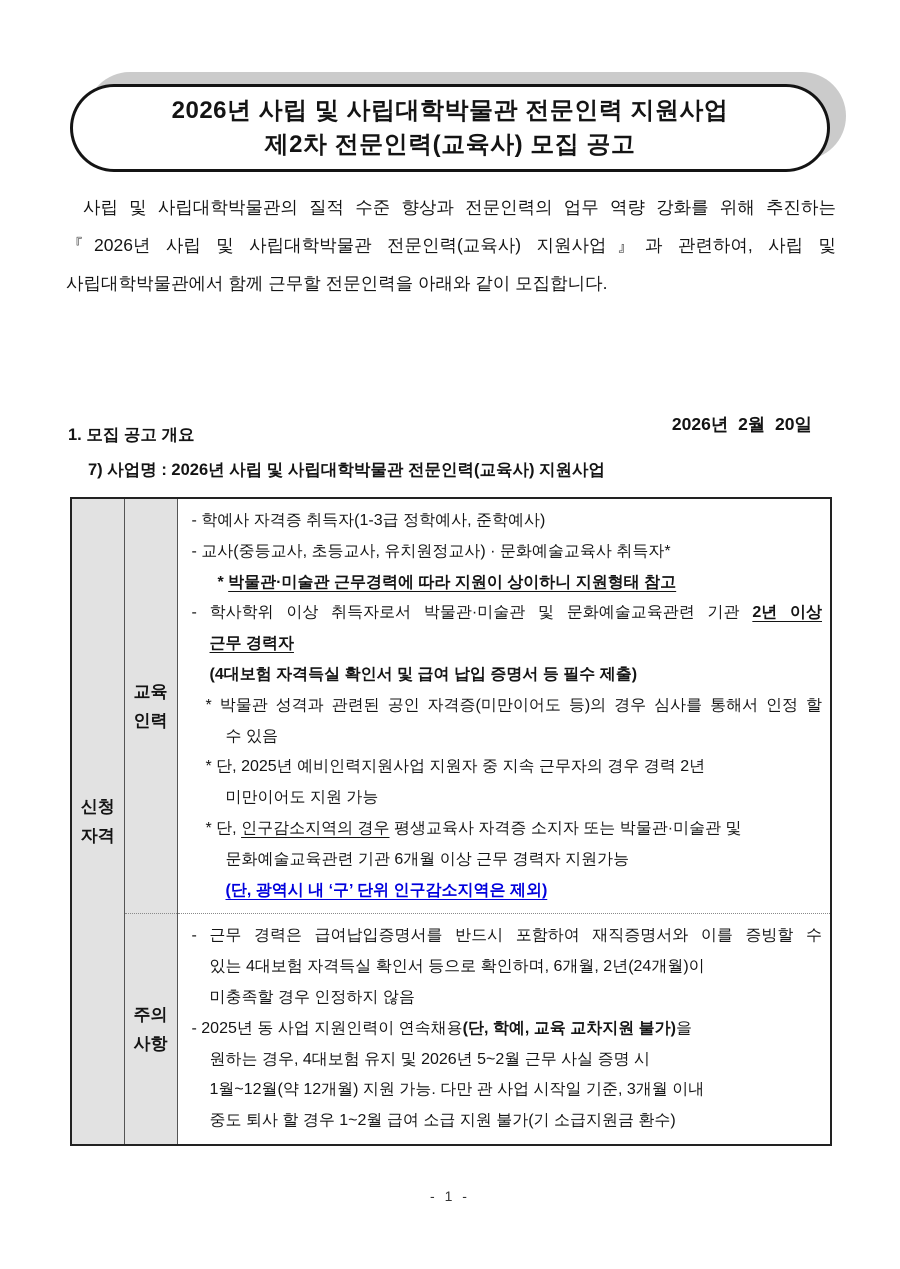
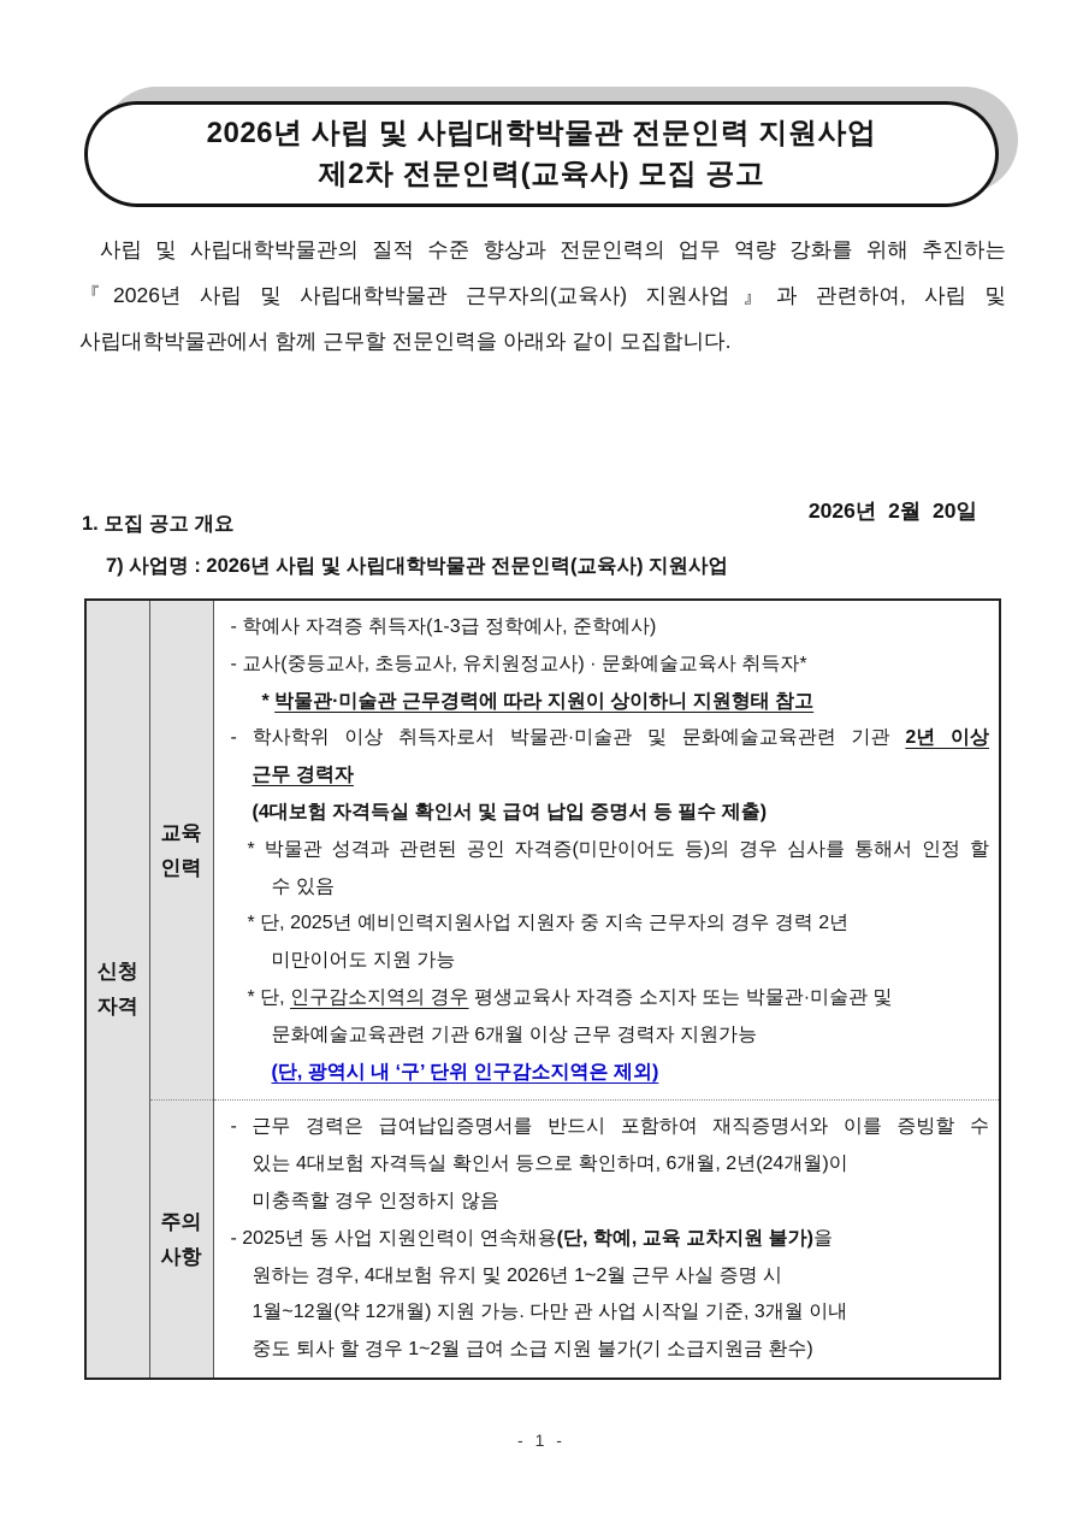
  2026년 사립 및 사립대학박물관 전문인력 지원사업
  제2차 전문인력(교육사) 모집 공고
- 사립 및 사립대학박물관의 질적 수준 향상과 전문인력의 업무 역량 강화를 위해 추진하는 『2026년 사립 및 사립대학박물관 전문인력(교육사) 지원사업』과 관련하여, 사립 및 사립대학박물관에서 함께 근무할 전문인력을 아래와 같이 모집합니다.
+ 사립 및 사립대학박물관의 질적 수준 향상과 전문인력의 업무 역량 강화를 위해 추진하는 『2026년 사립 및 사립대학박물관 근무자의(교육사) 지원사업』과 관련하여, 사립 및 사립대학박물관에서 함께 근무할 전문인력을 아래와 같이 모집합니다.
  2026년 2월 20일
  1. 모집 공고 개요
  7) 사업명 : 2026년 사립 및 사립대학박물관 전문인력(교육사) 지원사업
  신청 자격	교육 인력	- 학예사 자격증 취득자(1-3급 정학예사, 준학예사)- 교사(중등교사, 초등교사, 유치원정교사) · 문화예술교육사 취득자** 박물관·미술관 근무경력에 따라 지원이 상이하니 지원형태 참고- 학사학위 이상 취득자로서 박물관·미술관 및 문화예술교육관련 기관 2년 이상근무 경력자(4대보험 자격득실 확인서 및 급여 납입 증명서 등 필수 제출)* 박물관 성격과 관련된 공인 자격증(미만이어도 등)의 경우 심사를 통해서 인정 할수 있음* 단, 2025년 예비인력지원사업 지원자 중 지속 근무자의 경우 경력 2년미만이어도 지원 가능* 단, 인구감소지역의 경우 평생교육사 자격증 소지자 또는 박물관·미술관 및문화예술교육관련 기관 6개월 이상 근무 경력자 지원가능(단, 광역시 내 ‘구’ 단위 인구감소지역은 제외)
- 주의 사항	- 근무 경력은 급여납입증명서를 반드시 포함하여 재직증명서와 이를 증빙할 수있는 4대보험 자격득실 확인서 등으로 확인하며, 6개월, 2년(24개월)이미충족할 경우 인정하지 않음- 2025년 동 사업 지원인력이 연속채용(단, 학예, 교육 교차지원 불가)을원하는 경우, 4대보험 유지 및 2026년 5~2월 근무 사실 증명 시1월~12월(약 12개월) 지원 가능. 다만 관 사업 시작일 기준, 3개월 이내중도 퇴사 할 경우 1~2월 급여 소급 지원 불가(기 소급지원금 환수)
+ 주의 사항	- 근무 경력은 급여납입증명서를 반드시 포함하여 재직증명서와 이를 증빙할 수있는 4대보험 자격득실 확인서 등으로 확인하며, 6개월, 2년(24개월)이미충족할 경우 인정하지 않음- 2025년 동 사업 지원인력이 연속채용(단, 학예, 교육 교차지원 불가)을원하는 경우, 4대보험 유지 및 2026년 1~2월 근무 사실 증명 시1월~12월(약 12개월) 지원 가능. 다만 관 사업 시작일 기준, 3개월 이내중도 퇴사 할 경우 1~2월 급여 소급 지원 불가(기 소급지원금 환수)
  - 1 -
